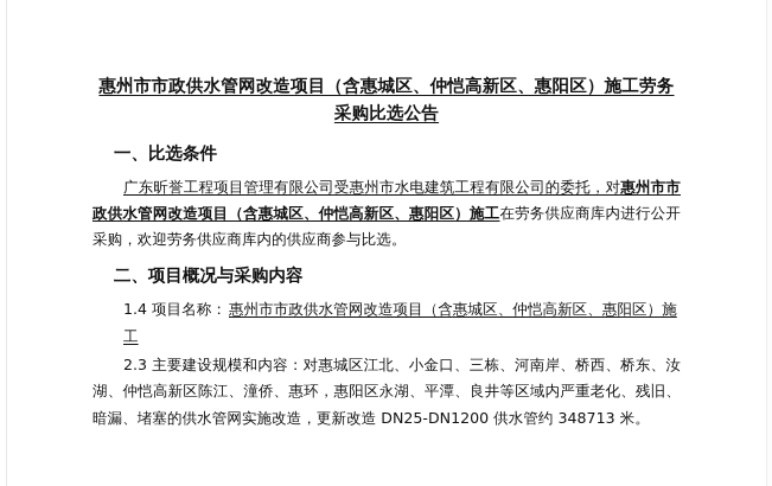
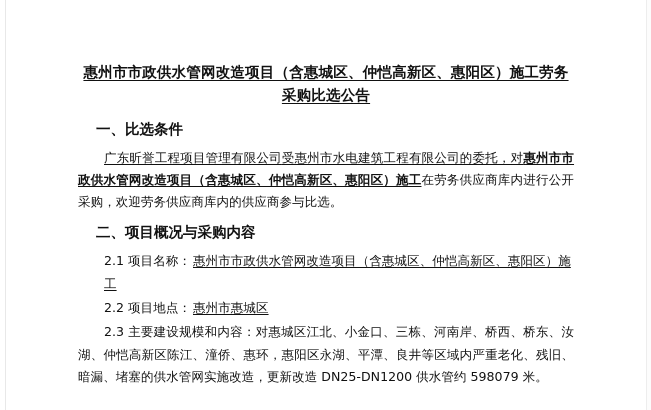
  惠州市市政供水管网改造项目（含惠城区、仲恺高新区、惠阳区）施工劳务采购比选公告
  一、比选条件
  广东昕誉工程项目管理有限公司受惠州市水电建筑工程有限公司的委托，对惠州市市政供水管网改造项目（含惠城区、仲恺高新区、惠阳区）施工在劳务供应商库内进行公开采购，欢迎劳务供应商库内的供应商参与比选。
  二、项目概况与采购内容
- 1.4 项目名称： 惠州市市政供水管网改造项目（含惠城区、仲恺高新区、惠阳区）施工
+ 2.1 项目名称： 惠州市市政供水管网改造项目（含惠城区、仲恺高新区、惠阳区）施工
+ 2.2 项目地点： 惠州市惠城区
- 2.3 主要建设规模和内容：对惠城区江北、小金口、三栋、河南岸、桥西、桥东、汝湖、仲恺高新区陈江、潼侨、惠环，惠阳区永湖、平潭、良井等区域内严重老化、残旧、暗漏、堵塞的供水管网实施改造，更新改造 DN25-DN1200 供水管约 348713 米。
+ 2.3 主要建设规模和内容：对惠城区江北、小金口、三栋、河南岸、桥西、桥东、汝湖、仲恺高新区陈江、潼侨、惠环，惠阳区永湖、平潭、良井等区域内严重老化、残旧、暗漏、堵塞的供水管网实施改造，更新改造 DN25-DN1200 供水管约 598079 米。
